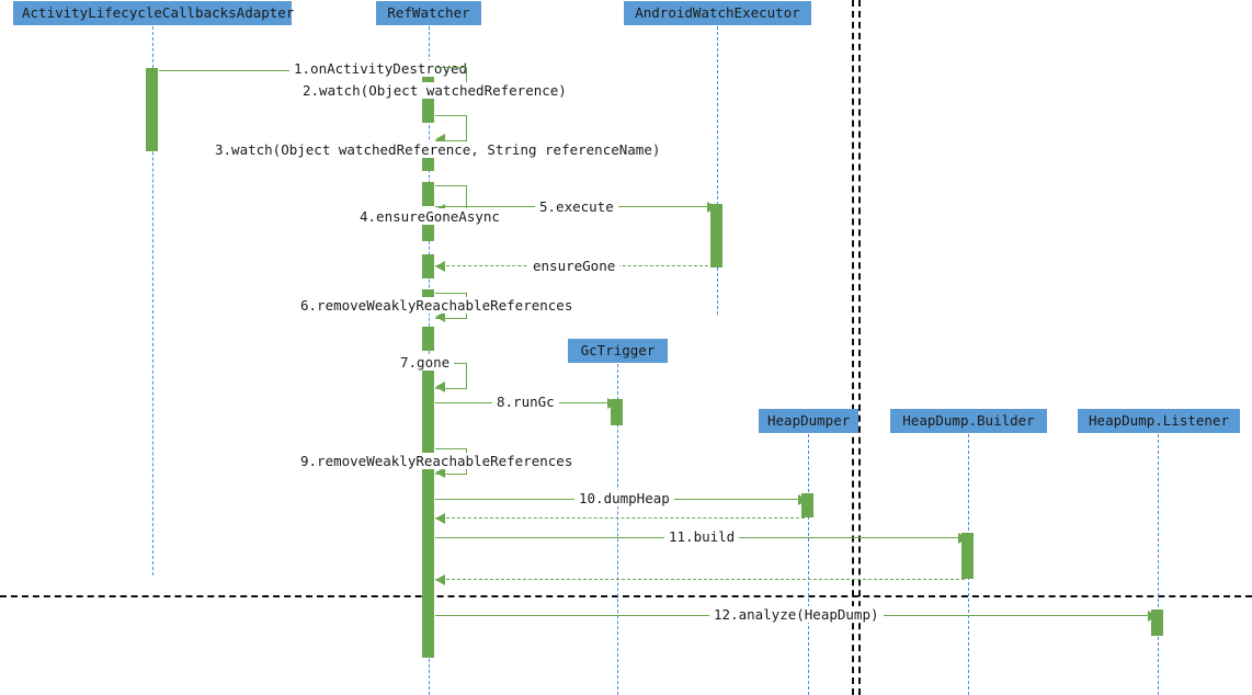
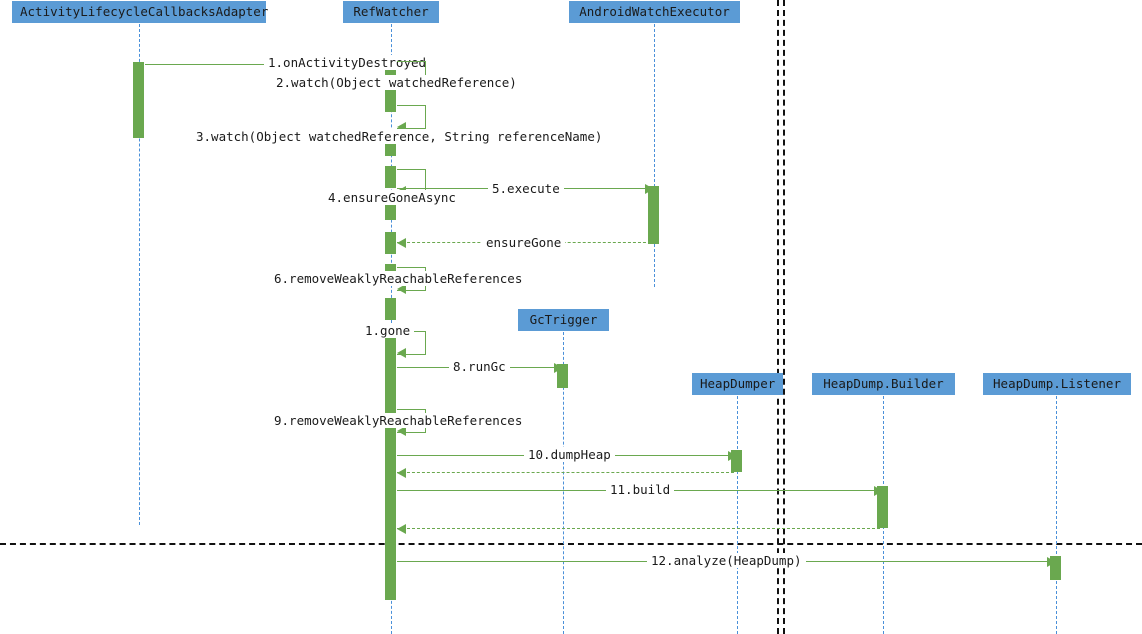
  1.onActivityDestroyed
  2.watch(Object watchedReference)
  3.watch(Object watchedReference, String referenceName)
  4.ensureGoneAsync
  5.execute
  ensureGone
  6.removeWeaklyReachableReferences
- 7.gone
+ 1.gone
  8.runGc
  9.removeWeaklyReachableReferences
  10.dumpHeap
  11.build
  12.analyze(HeapDump)
  ActivityLifecycleCallbacksAdapter
  RefWatcher
  AndroidWatchExecutor
  GcTrigger
  HeapDumper
  HeapDump.Builder
  HeapDump.Listener
